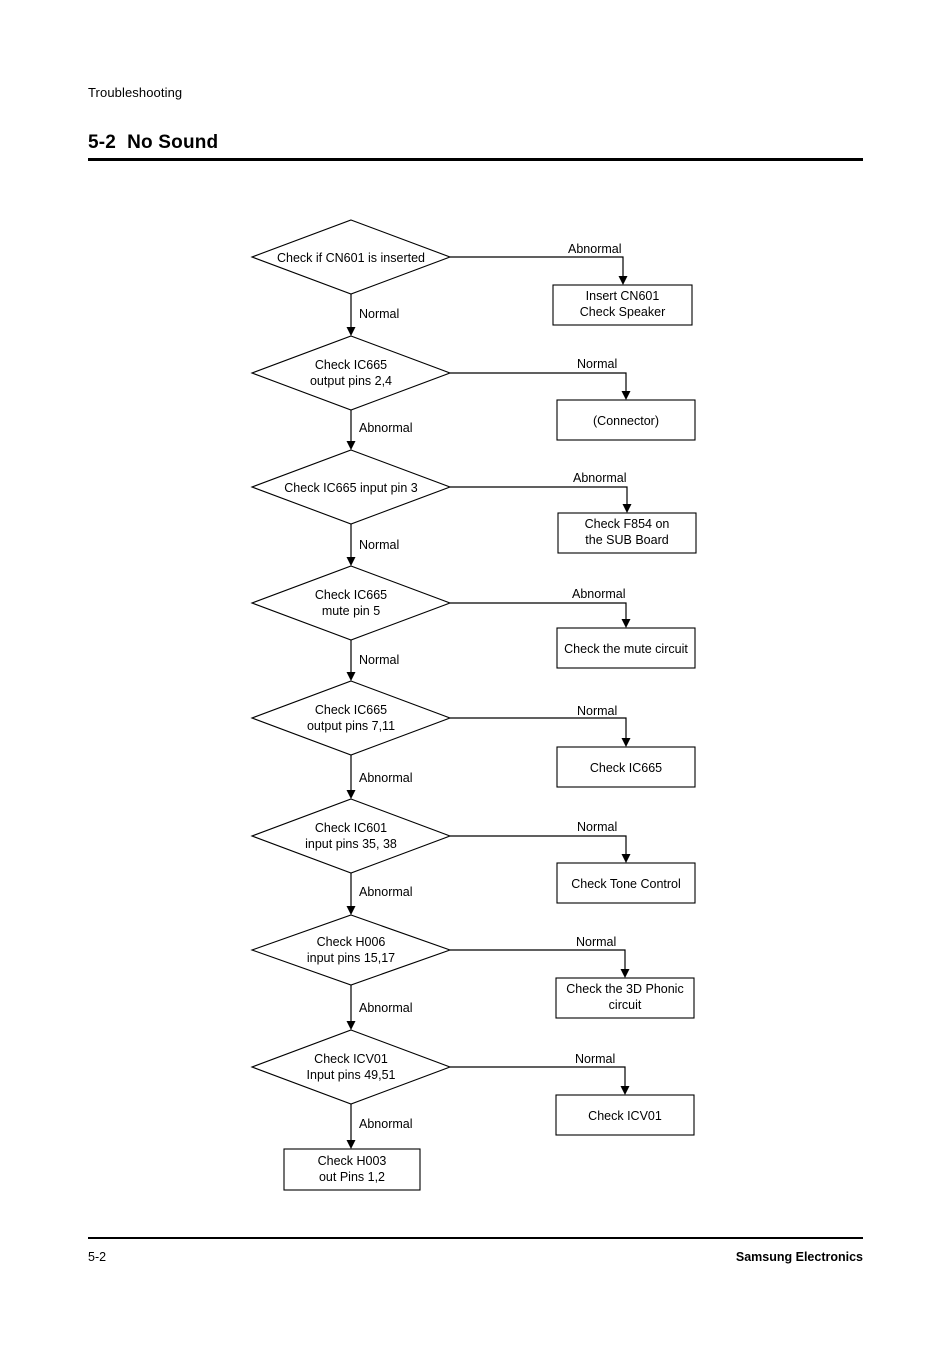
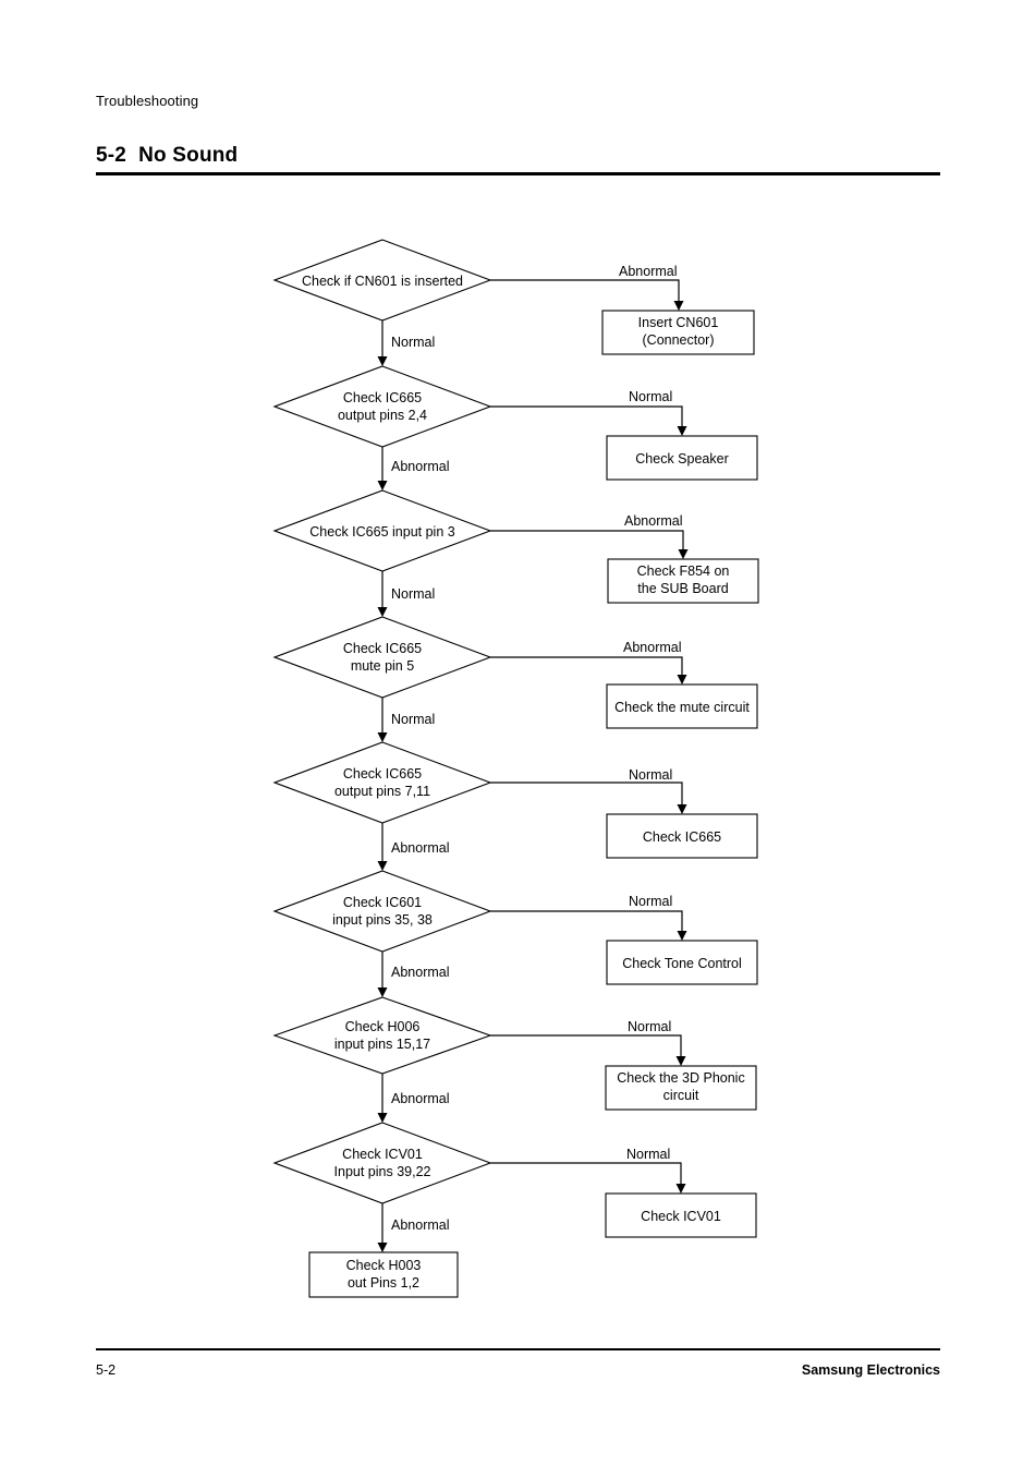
  Troubleshooting
  5-2 No Sound
  Check if CN601 is inserted
  Abnormal
  Normal
  Insert CN601
- Check Speaker
+ (Connector)
  Check IC665
  output pins 2,4
  Normal
  Abnormal
- (Connector)
+ Check Speaker
  Check IC665 input pin 3
  Abnormal
  Normal
  Check F854 on
  the SUB Board
  Check IC665
  mute pin 5
  Abnormal
  Normal
  Check the mute circuit
  Check IC665
  output pins 7,11
  Normal
  Abnormal
  Check IC665
  Check IC601
  input pins 35, 38
  Normal
  Abnormal
  Check Tone Control
  Check H006
  input pins 15,17
  Normal
  Abnormal
  Check the 3D Phonic
  circuit
  Check ICV01
- Input pins 49,51
+ Input pins 39,22
  Normal
  Abnormal
  Check ICV01
  Check H003
  out Pins 1,2
  5-2
  Samsung Electronics
